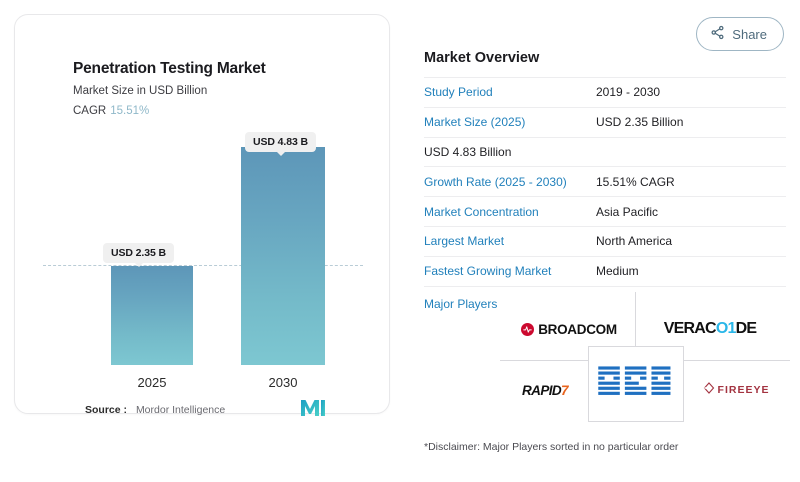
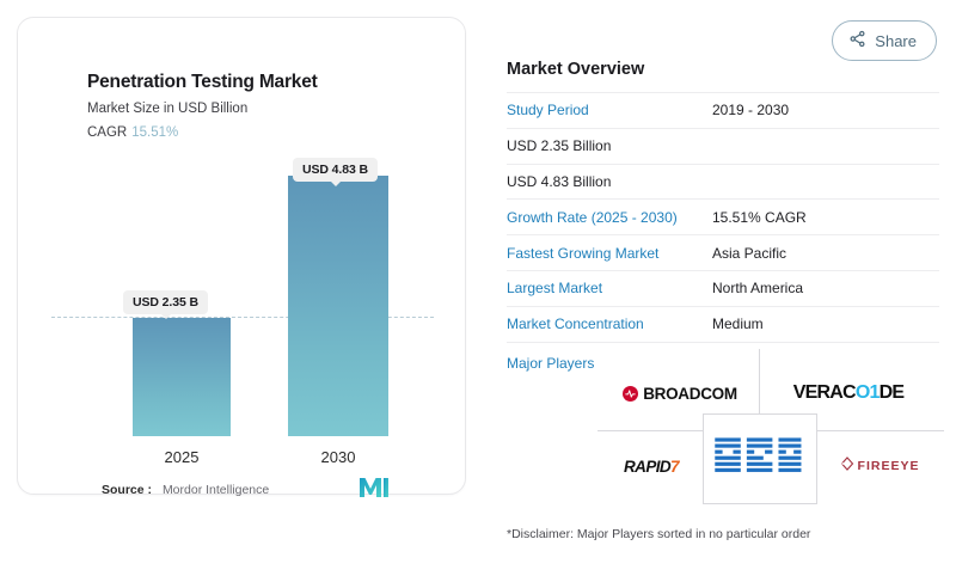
  Share
  Penetration Testing Market
  Market Size in USD Billion
  CAGR 15.51%
  USD 2.35 B
  USD 4.83 B
  2025
  2030
  Source : Mordor Intelligence
  Market Overview
  Study Period
  2019 - 2030
- Market Size (2025)
  USD 2.35 Billion
  USD 4.83 Billion
  Growth Rate (2025 - 2030)
  15.51% CAGR
- Market Concentration
+ Fastest Growing Market
  Asia Pacific
  Largest Market
  North America
- Fastest Growing Market
+ Market Concentration
  Medium
  Major Players
  BROADCOM
  VERACO1DE
  RAPID7
  FIREEYE
  *Disclaimer: Major Players sorted in no particular order
